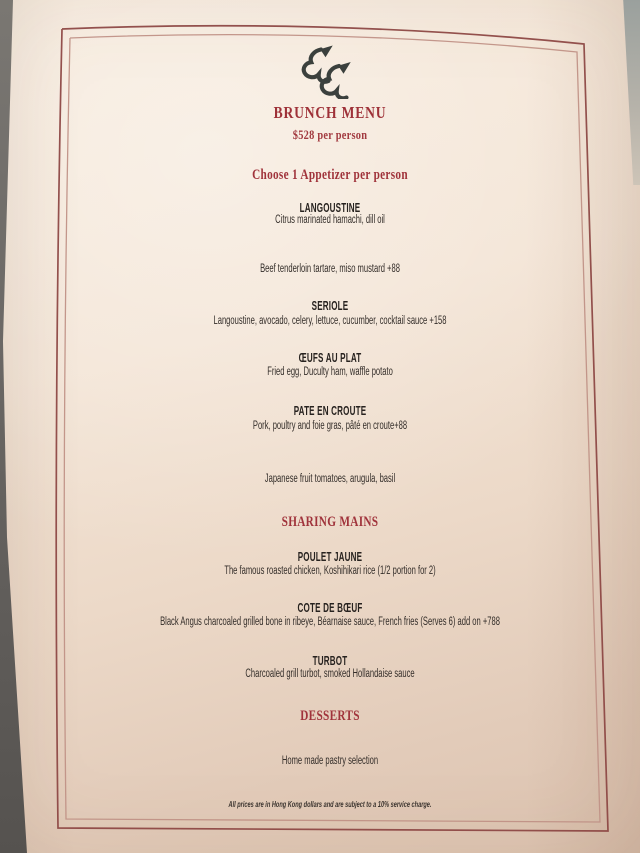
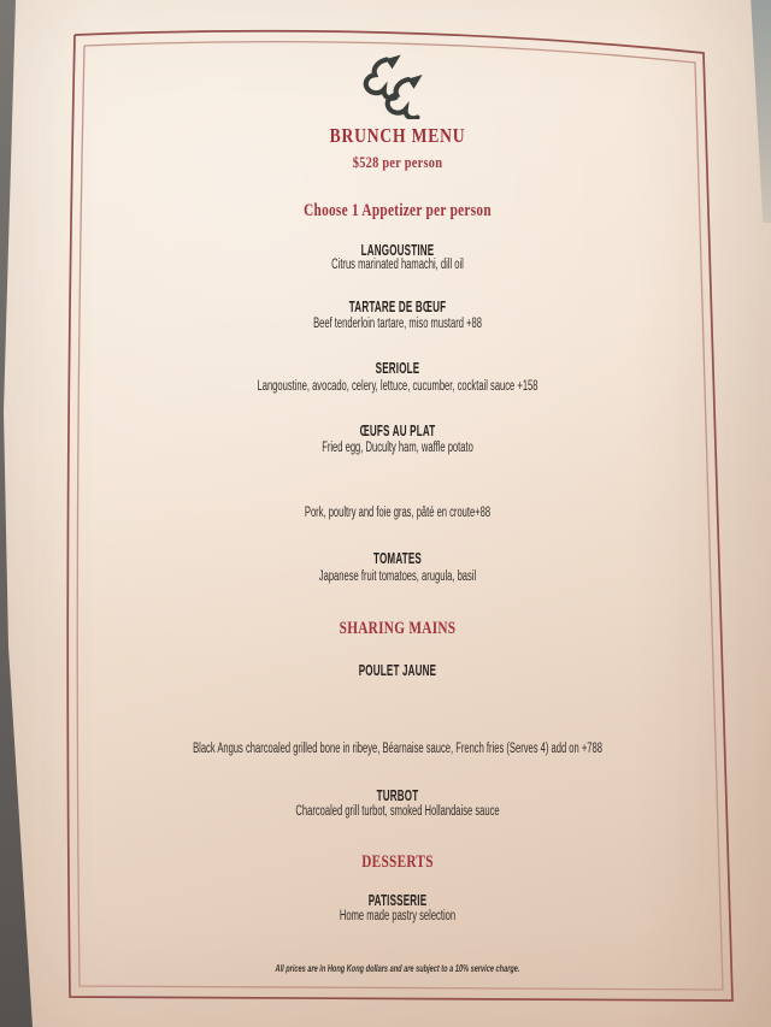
  BRUNCH MENU
  $528 per person
  Choose 1 Appetizer per person
  LANGOUSTINE
  Citrus marinated hamachi, dill oil
+ TARTARE DE BŒUF
  Beef tenderloin tartare, miso mustard +88
  SERIOLE
  Langoustine, avocado, celery, lettuce, cucumber, cocktail sauce +158
  ŒUFS AU PLAT
  Fried egg, Duculty ham, waffle potato
- PATE EN CROUTE
  Pork, poultry and foie gras, pâté en croute+88
+ TOMATES
  Japanese fruit tomatoes, arugula, basil
  SHARING MAINS
  POULET JAUNE
- The famous roasted chicken, Koshihikari rice (1/2 portion for 2)
- COTE DE BŒUF
- Black Angus charcoaled grilled bone in ribeye, Béarnaise sauce, French fries (Serves 6) add on +788
+ Black Angus charcoaled grilled bone in ribeye, Béarnaise sauce, French fries (Serves 4) add on +788
  TURBOT
  Charcoaled grill turbot, smoked Hollandaise sauce
  DESSERTS
+ PATISSERIE
  Home made pastry selection
  All prices are in Hong Kong dollars and are subject to a 10% service charge.
